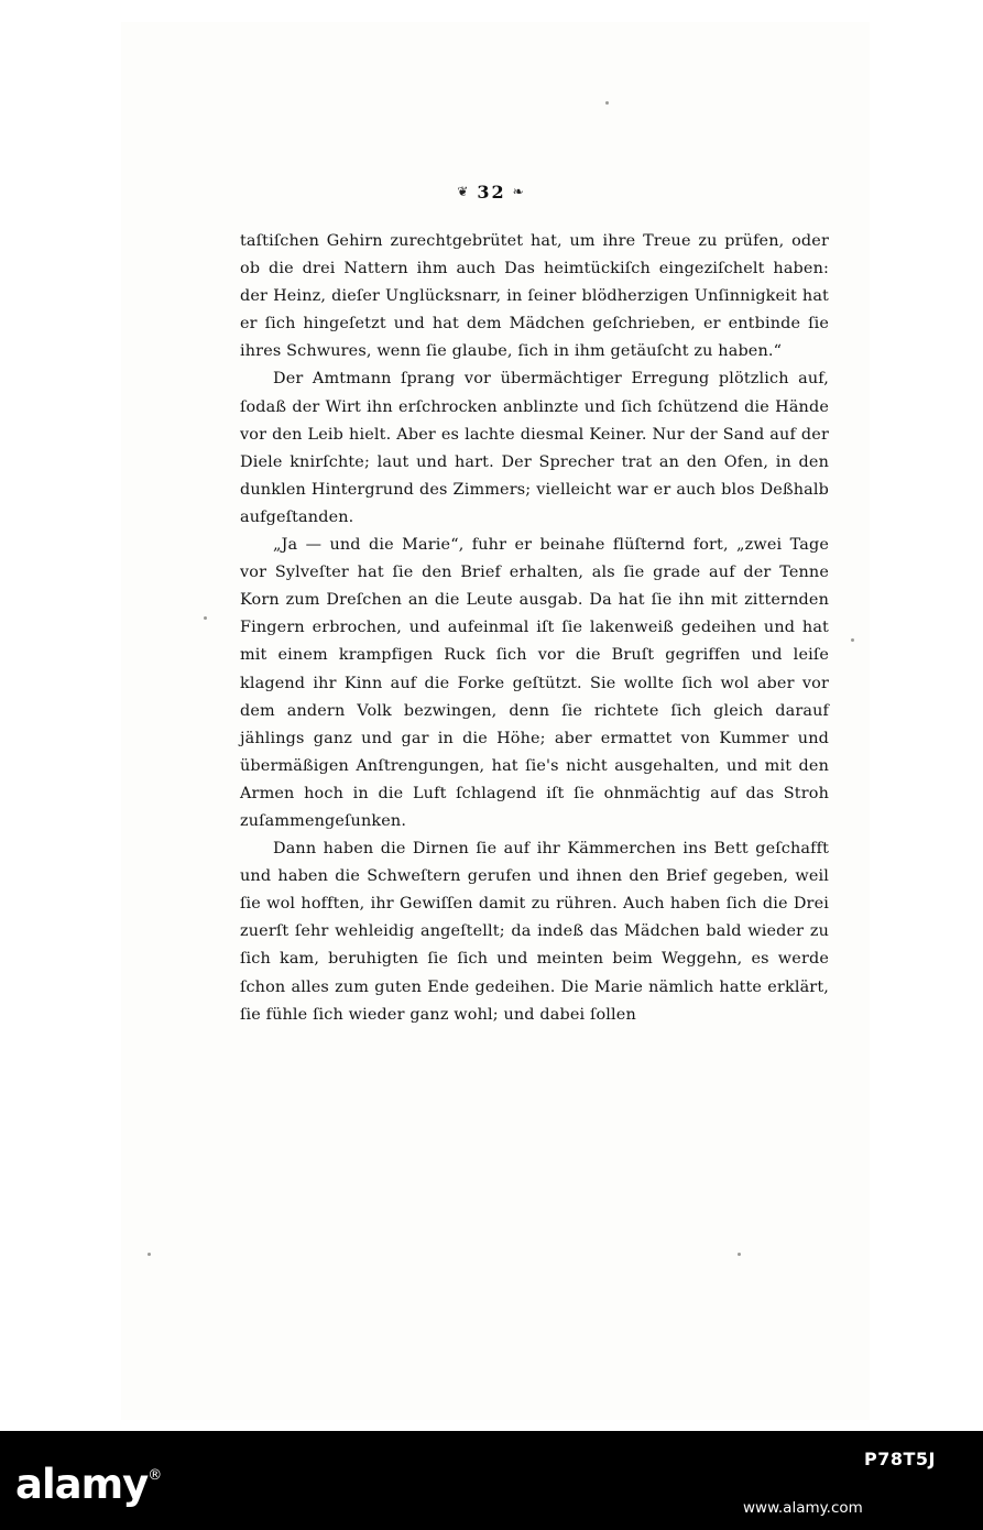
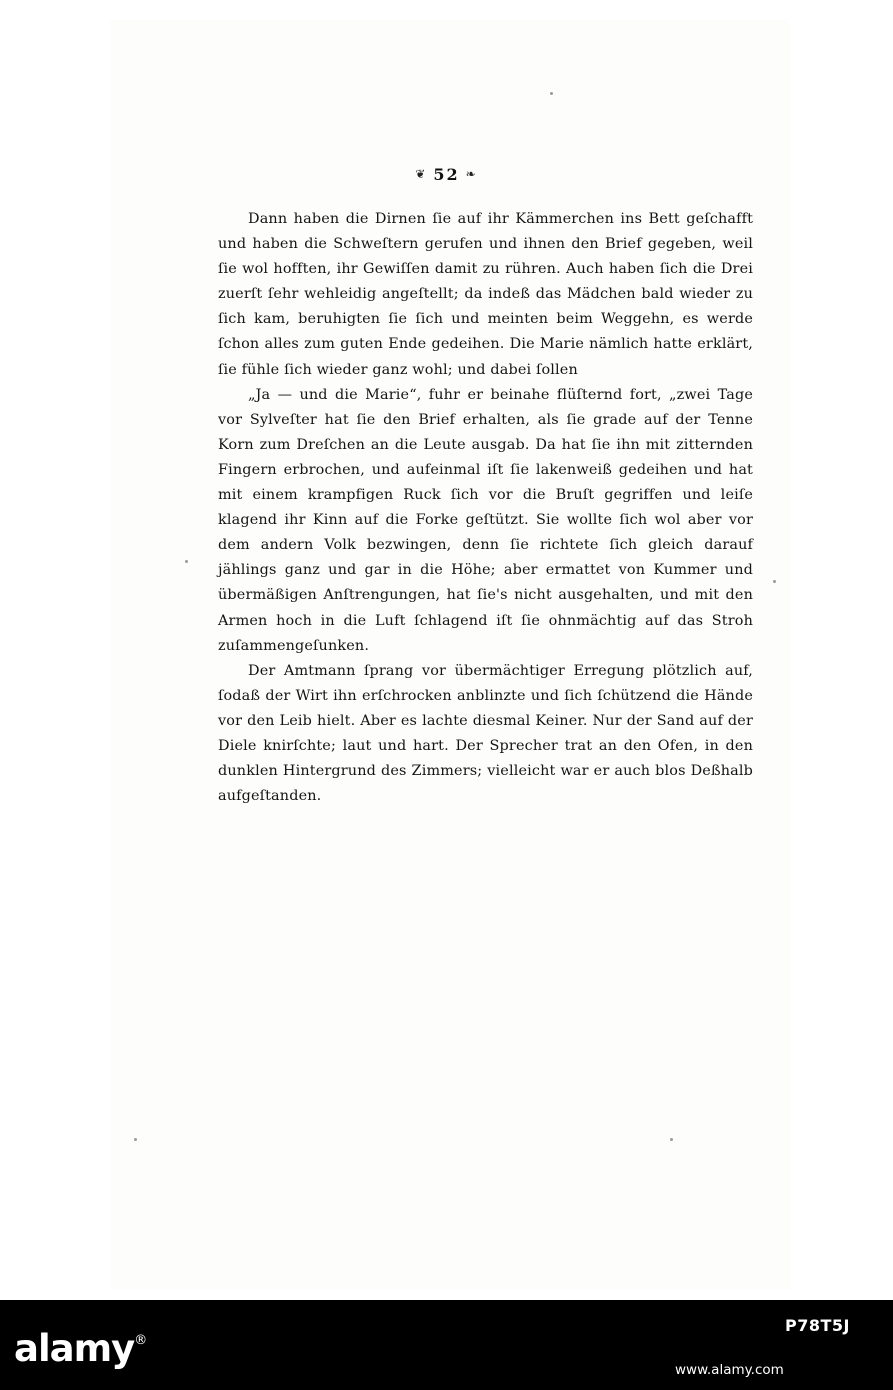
- ❦ 32 ❧
+ ❦ 52 ❧
- taſtiſchen Gehirn zurechtgebrütet hat, um ihre Treue zu prüfen, oder ob die drei Nattern ihm auch Das heimtückiſch ein­geziſchelt haben: der Heinz, dieſer Unglücksnarr, in ſeiner blödherzigen Unſinnigkeit hat er ſich hingeſetzt und hat dem Mädchen geſchrieben, er entbinde ſie ihres Schwures, wenn ſie glaube, ſich in ihm getäuſcht zu haben.“
- Der Amtmann ſprang vor übermächtiger Erregung plötzlich auf, ſodaß der Wirt ihn erſchrocken anblinzte und ſich ſchützend die Hände vor den Leib hielt. Aber es lachte diesmal Keiner. Nur der Sand auf der Diele knirſchte; laut und hart. Der Sprecher trat an den Ofen, in den dunklen Hintergrund des Zimmers; vielleicht war er auch blos Deß­halb aufgeſtanden.
+ Dann haben die Dirnen ſie auf ihr Kämmerchen ins Bett geſchafft und haben die Schweſtern gerufen und ihnen den Brief gegeben, weil ſie wol hofften, ihr Gewiſſen damit zu rühren. Auch haben ſich die Drei zuerſt ſehr wehleidig angeſtellt; da indeß das Mädchen bald wieder zu ſich kam, beruhigten ſie ſich und meinten beim Weggehn, es werde ſchon alles zum guten Ende gedeihen. Die Marie nämlich hatte erklärt, ſie fühle ſich wieder ganz wohl; und dabei ſollen
  „Ja — und die Marie“, fuhr er beinahe flüſternd fort, „zwei Tage vor Sylveſter hat ſie den Brief erhalten, als ſie grade auf der Tenne Korn zum Dreſchen an die Leute aus­gab. Da hat ſie ihn mit zitternden Fingern erbrochen, und aufeinmal iſt ſie lakenweiß gedeihen und hat mit einem krampfigen Ruck ſich vor die Bruſt gegriffen und leiſe klagend ihr Kinn auf die Forke geſtützt. Sie wollte ſich wol aber vor dem andern Volk bezwingen, denn ſie richtete ſich gleich darauf jählings ganz und gar in die Höhe; aber ermattet von Kummer und übermäßigen Anſtrengungen, hat ſie's nicht ausgehalten, und mit den Armen hoch in die Luft ſchlagend iſt ſie ohnmächtig auf das Stroh zuſammengeſunken.
- Dann haben die Dirnen ſie auf ihr Kämmerchen ins Bett geſchafft und haben die Schweſtern gerufen und ihnen den Brief gegeben, weil ſie wol hofften, ihr Gewiſſen damit zu rühren. Auch haben ſich die Drei zuerſt ſehr wehleidig angeſtellt; da indeß das Mädchen bald wieder zu ſich kam, beruhigten ſie ſich und meinten beim Weggehn, es werde ſchon alles zum guten Ende gedeihen. Die Marie nämlich hatte erklärt, ſie fühle ſich wieder ganz wohl; und dabei ſollen
+ Der Amtmann ſprang vor übermächtiger Erregung plötzlich auf, ſodaß der Wirt ihn erſchrocken anblinzte und ſich ſchützend die Hände vor den Leib hielt. Aber es lachte diesmal Keiner. Nur der Sand auf der Diele knirſchte; laut und hart. Der Sprecher trat an den Ofen, in den dunklen Hintergrund des Zimmers; vielleicht war er auch blos Deß­halb aufgeſtanden.
  alamy®
  www.alamy.com
  P78T5J
